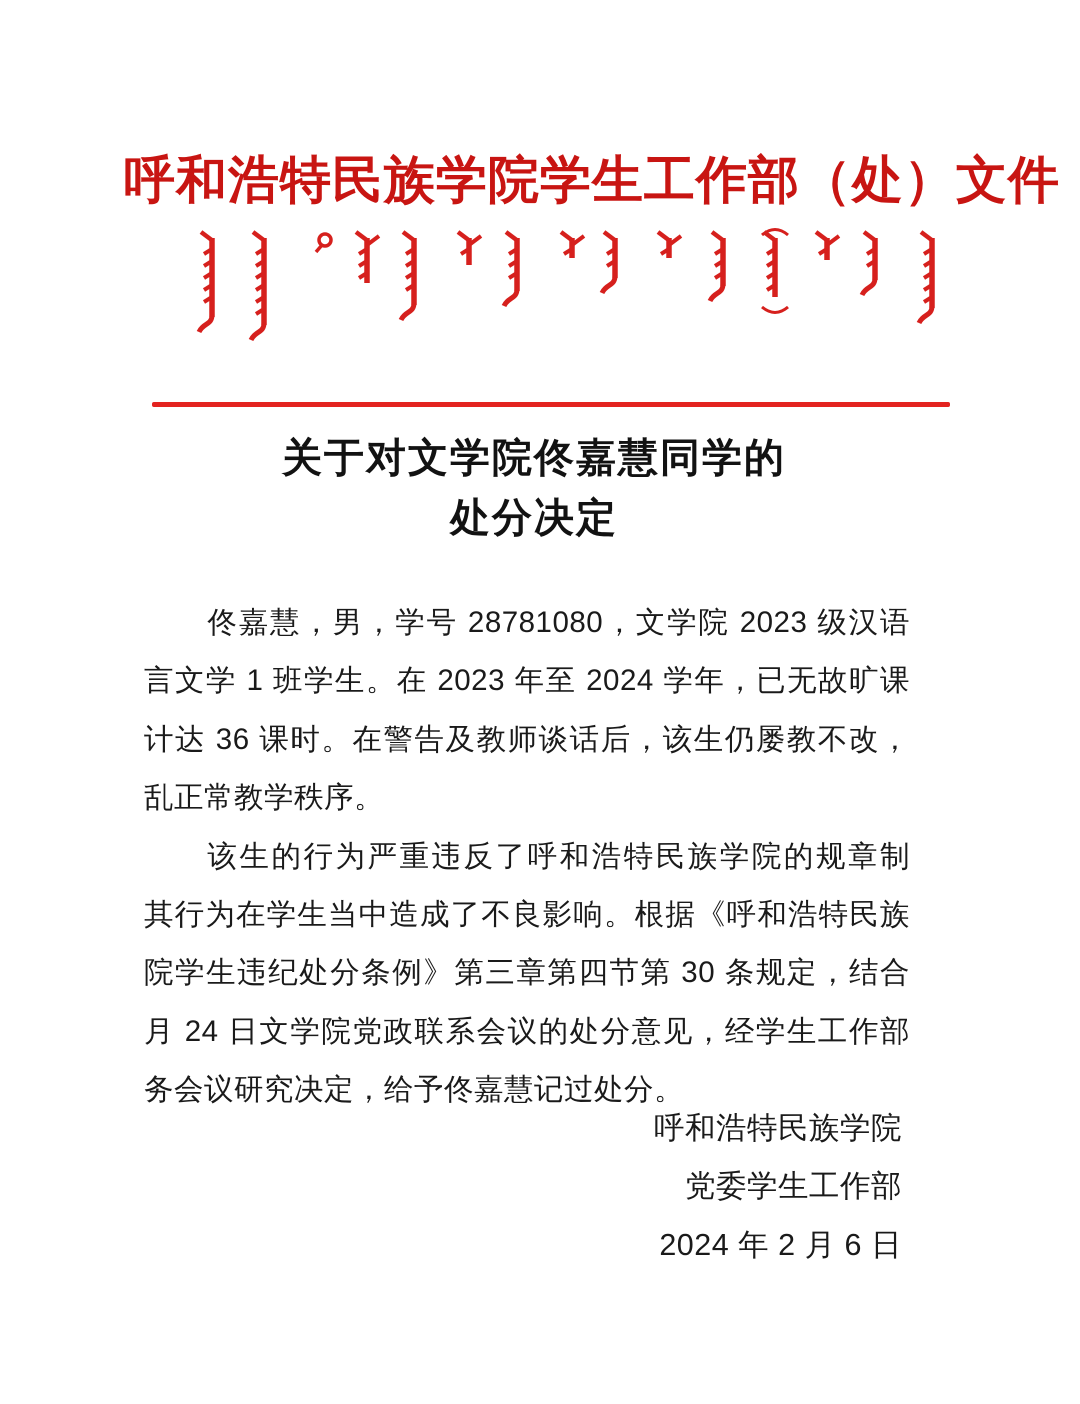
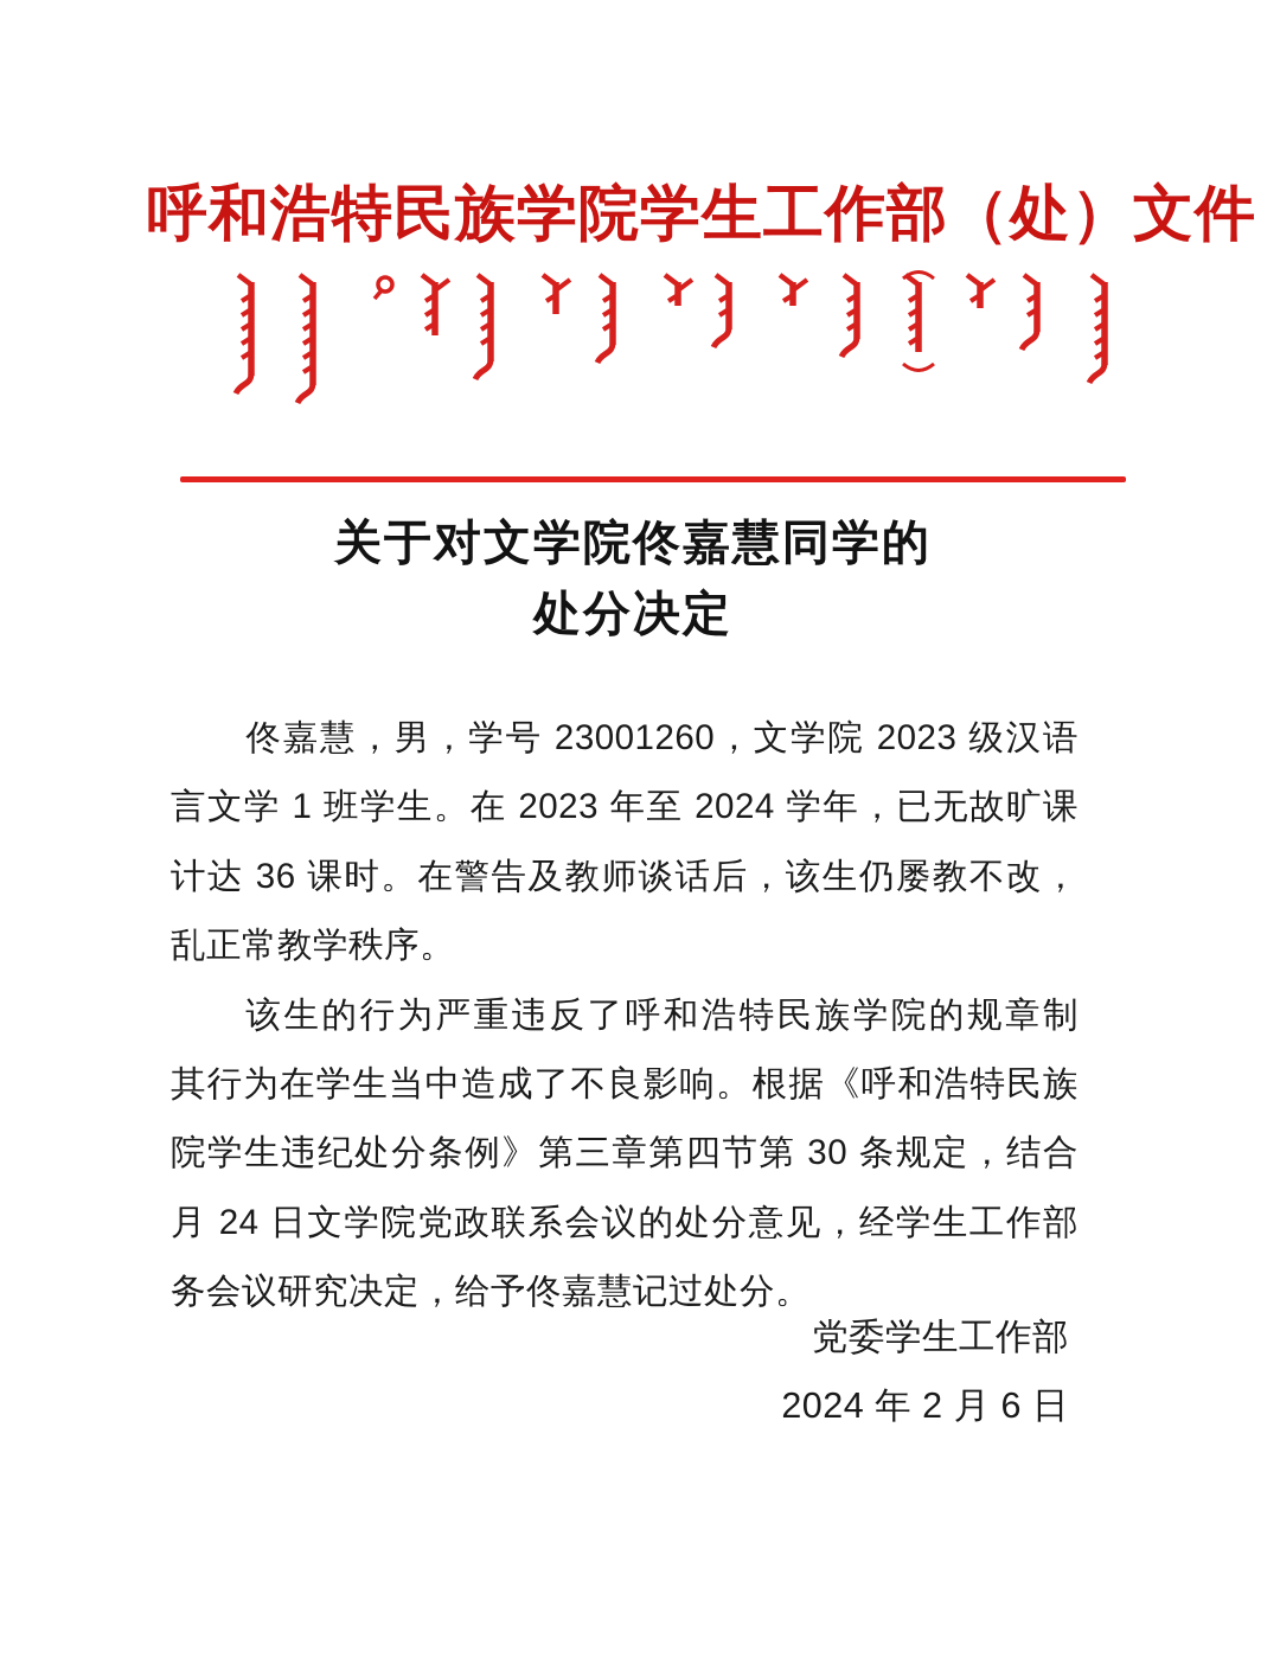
  呼和浩特民族学院学生工作部（处）文件
  关于对文学院佟嘉慧同学的
  处分决定
- 佟嘉慧，男，学号 28781080，文学院 2023 级汉语
+ 佟嘉慧，男，学号 23001260，文学院 2023 级汉语
  言文学 1 班学生。在 2023 年至 2024 学年，已无故旷课
  计达 36 课时。在警告及教师谈话后，该生仍屡教不改，
  乱正常教学秩序。
  该生的行为严重违反了呼和浩特民族学院的规章制
  其行为在学生当中造成了不良影响。根据《呼和浩特民族
  院学生违纪处分条例》第三章第四节第 30 条规定，结合
  月 24 日文学院党政联系会议的处分意见，经学生工作部
  务会议研究决定，给予佟嘉慧记过处分。
- 呼和浩特民族学院
  党委学生工作部
  2024 年 2 月 6 日
